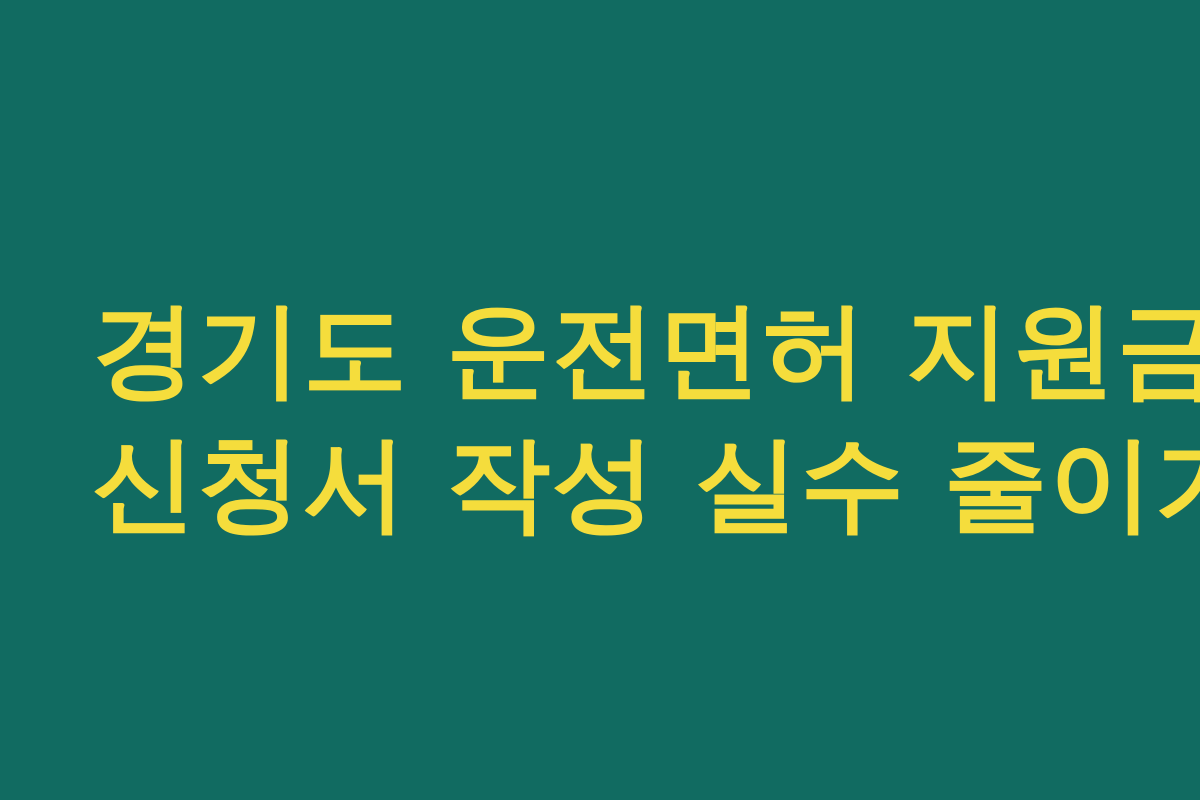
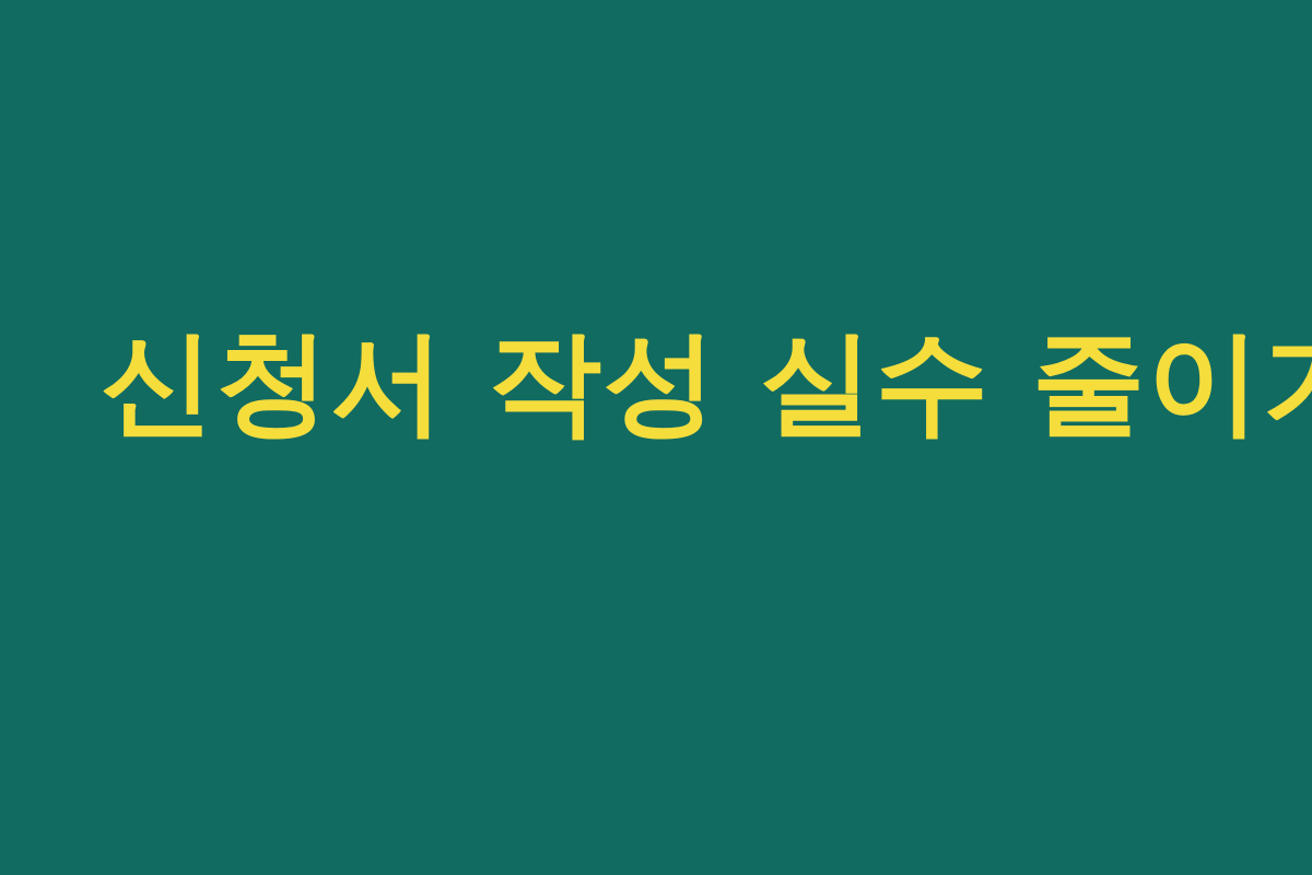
- 경기도 운전면허 지원금
  신청서 작성 실수 줄이
